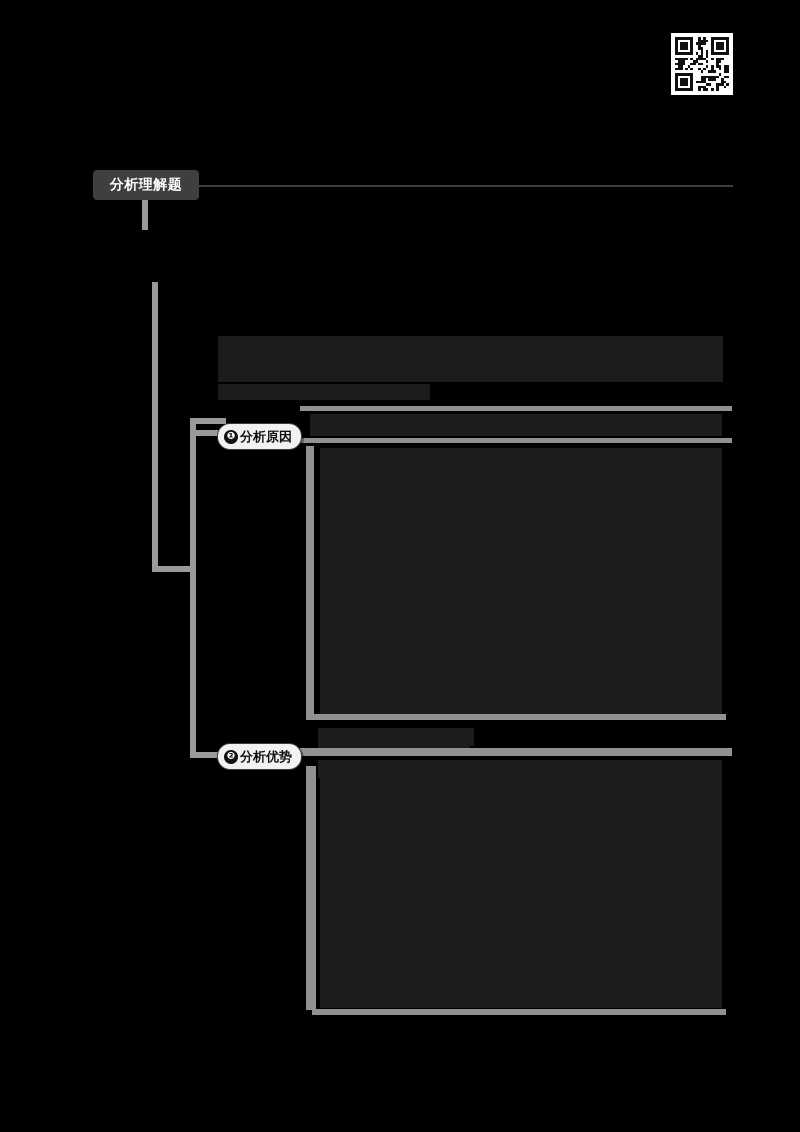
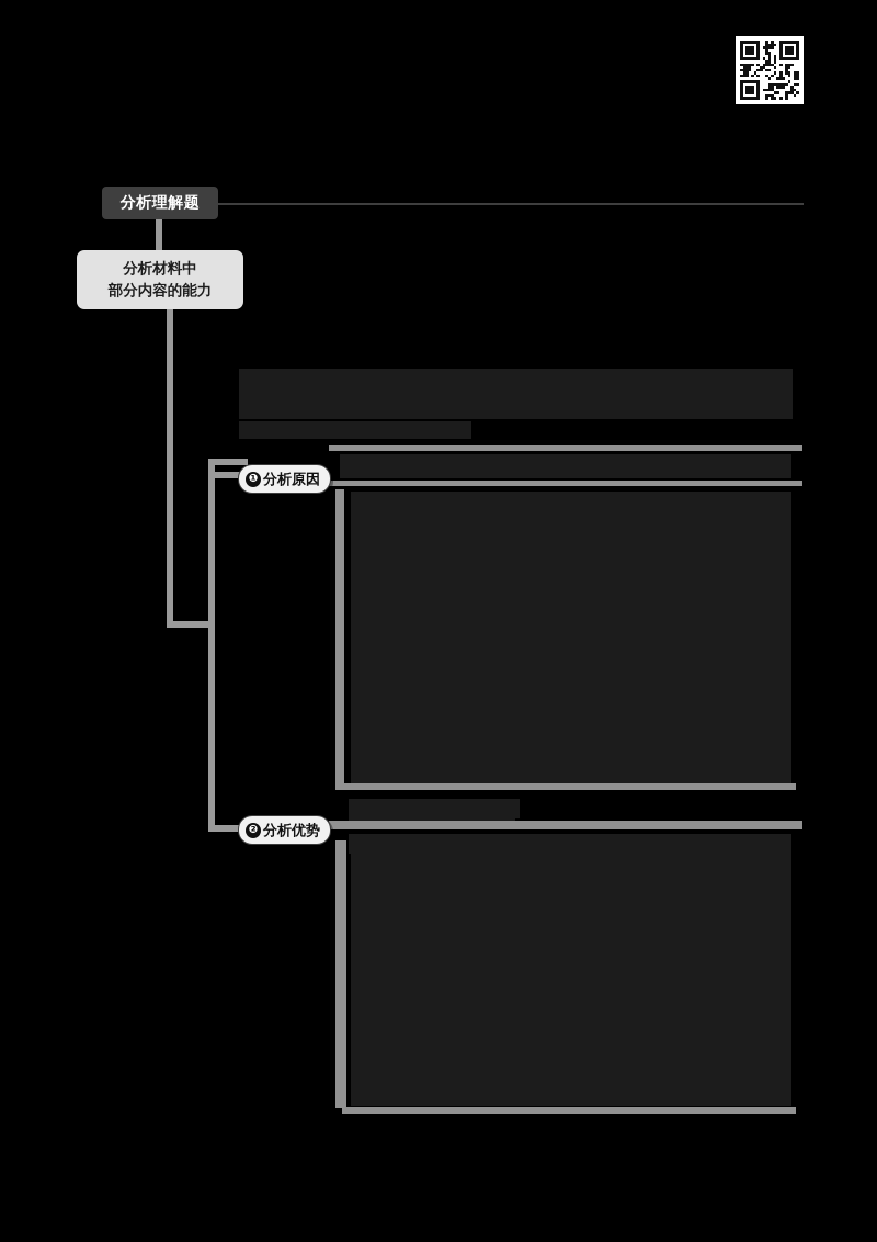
  分析理解题
+ 分析材料中
+ 部分内容的能力
  ❶
  分析原因
  ❷
  分析优势
